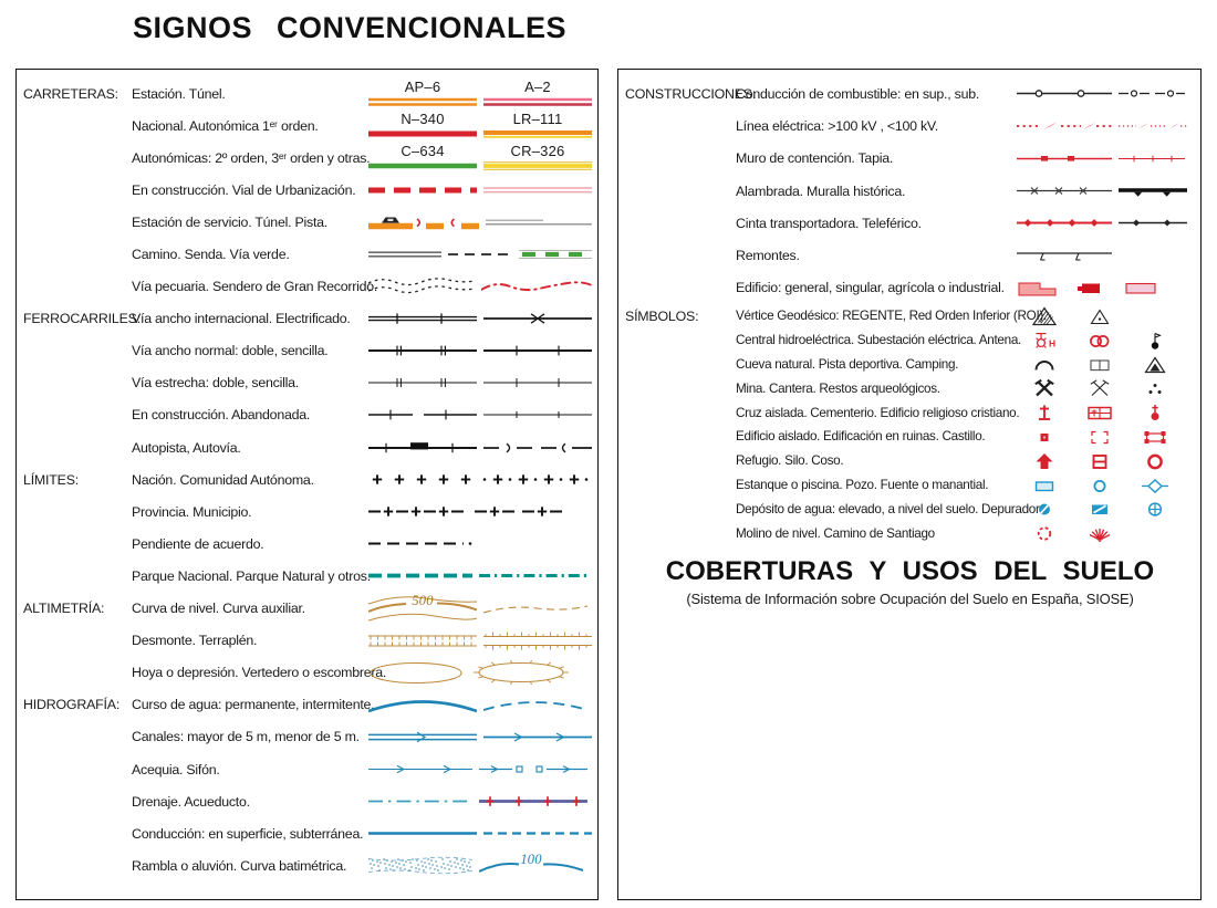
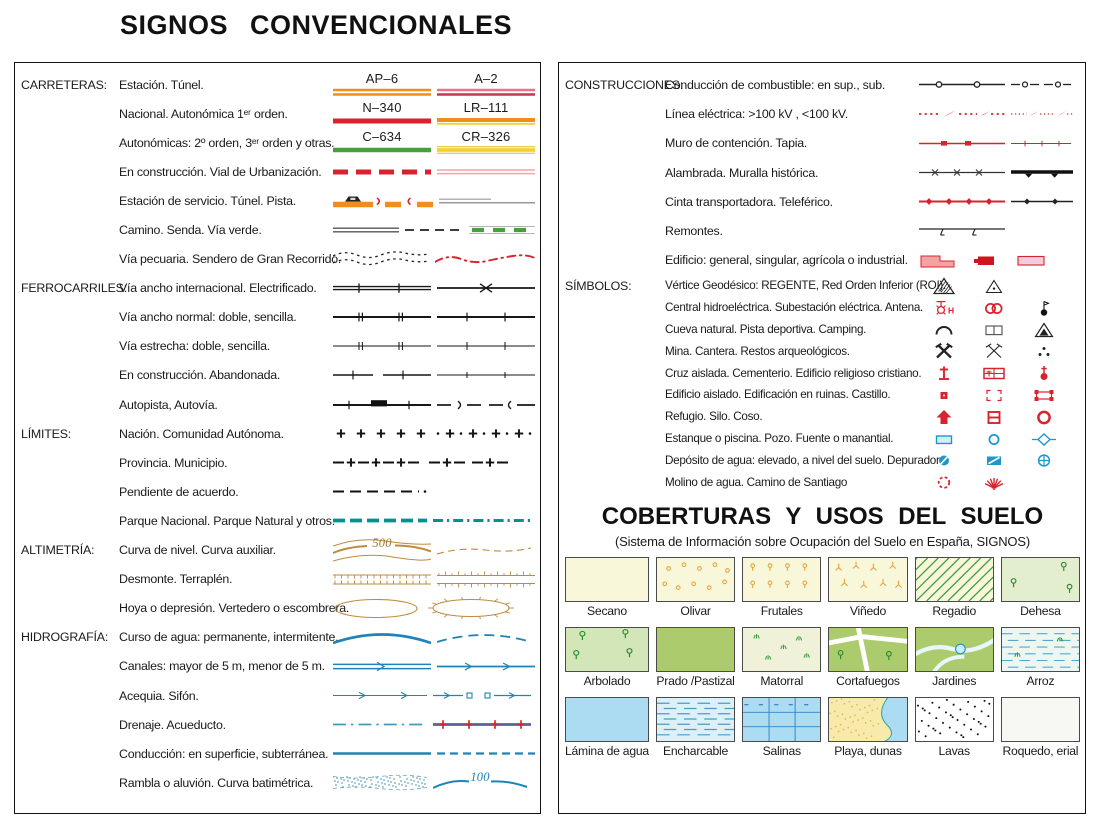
  SIGNOS CONVENCIONALES
  CARRETERAS:
  Estación. Túnel.
  AP–6
  A–2
  Nacional. Autonómica 1ᵉʳ orden.
  N–340
  LR–111
  Autonómicas: 2º orden, 3ᵉʳ orden y otras.
  C–634
  CR–326
  En construcción. Vial de Urbanización.
  Estación de servicio. Túnel. Pista.
  Camino. Senda. Vía verde.
  Vía pecuaria. Sendero de Gran Recorrid
  FERROCARRILE
  Vía ancho internacional. Electrificado.
  Vía ancho normal: doble, sencilla.
  Vía estrecha: doble, sencilla.
  En construcción. Abandonada.
  Autopista, Autovía.
  LÍMITES:
  Nación. Comunidad Autónoma.
  Provincia. Municipio.
  Pendiente de acuerdo.
  Parque Nacional. Parque Natural y otros
  ALTIMETRÍA:
  Curva de nivel. Curva auxiliar.
  500
  Desmonte. Terraplén.
  Hoya o depresión. Vertedero o escombre
  HIDROGRAFÍA:
  Curso de agua: permanente, intermitente
  Canales: mayor de 5 m, menor de 5 m.
  Acequia. Sifón.
  Drenaje. Acueducto.
  Conducción: en superficie, subterránea.
  Rambla o aluvión. Curva batimétrica.
  100
  CONSTRUCCION
  Conducción de combustible: en sup., sub.
  Línea eléctrica: >100 kV , <100 kV.
  Muro de contención. Tapia.
  Alambrada. Muralla histórica.
  Cinta transportadora. Teleférico.
  Remontes.
  Edificio: general, singular, agrícola o industrial.
  SÍMBOLOS:
  Vértice Geodésico: REGENTE, Red Orden Inferior (
  Central hidroeléctrica. Subestación eléctrica. Antena
  H
  Cueva natural. Pista deportiva. Camping.
  Mina. Cantera. Restos arqueológicos.
  Cruz aislada. Cementerio. Edificio religioso cristiano
  Edificio aislado. Edificación en ruinas. Castillo.
  Refugio. Silo. Coso.
  Estanque o piscina. Pozo. Fuente o manantial.
  Depósito de agua: elevado, a nivel del suelo. Depur
- Molino de nivel. Camino de Santiago
+ Molino de agua. Camino de Santiago
  COBERTURAS Y USOS DEL SUELO
- (Sistema de Información sobre Ocupación del Suelo en España, SIOSE)
+ (Sistema de Información sobre Ocupación del Suelo en España, SIGNOS)
+ Secano
+ Olivar
+ Frutales
+ Viñedo
+ Regadio
+ Dehesa
+ Arbolado
+ Prado /Pastizal
+ Matorral
+ Cortafuegos
+ Jardines
+ Arroz
+ Lámina de agua
+ Encharcable
+ Salinas
+ Playa, dunas
+ Lavas
+ Roquedo, erial
